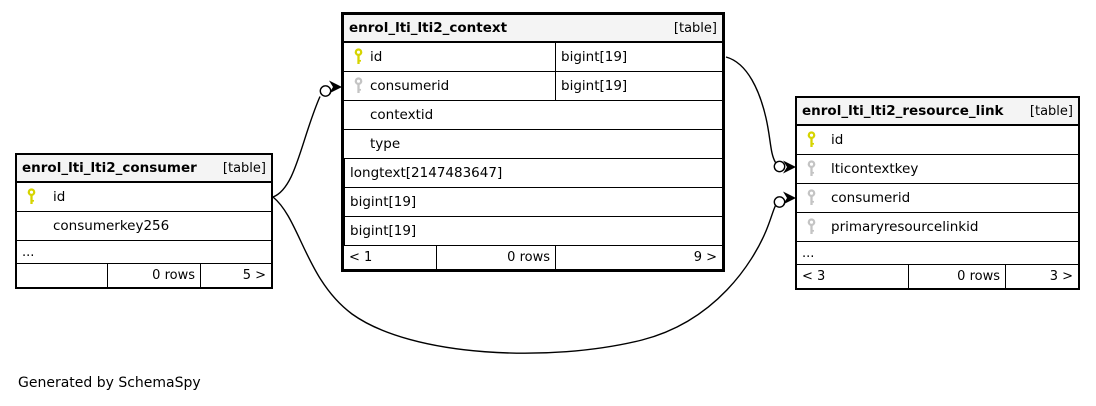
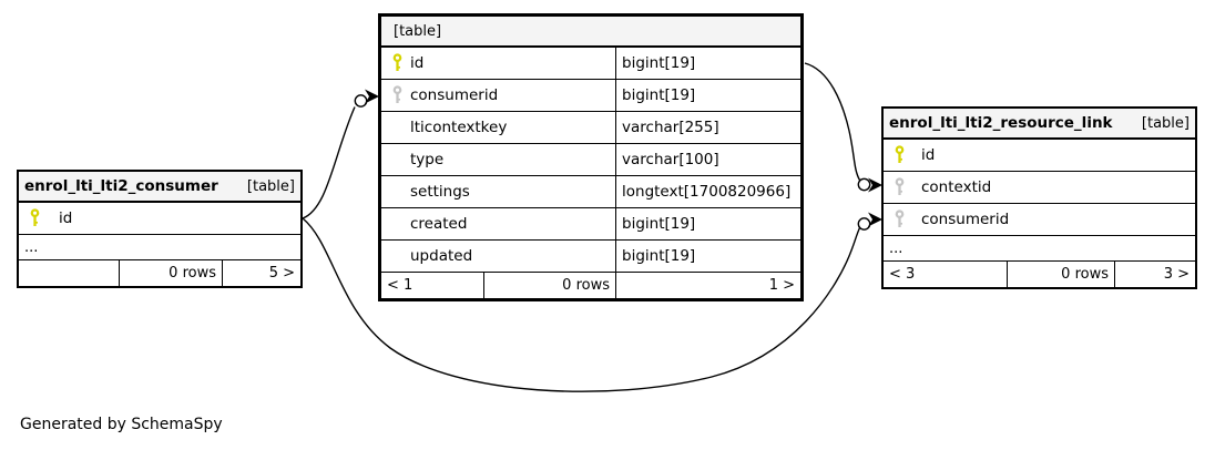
  enrol_lti_lti2_consumer
  [table]
  id
- consumerkey256
  ...
  0 rows
  5 >
- enrol_lti_lti2_context
  [table]
  id
  bigint[19]
  consumerid
  bigint[19]
- contextid
+ lticontextkey
+ varchar[255]
  type
+ varchar[100]
+ settings
- longtext[2147483647]
+ longtext[1700820966]
+ created
  bigint[19]
+ updated
  bigint[19]
  < 1
  0 rows
- 9 >
+ 1 >
  enrol_lti_lti2_resource_link
  [table]
  id
- lticontextkey
+ contextid
  consumerid
- primaryresourcelinkid
  ...
  < 3
  0 rows
  3 >
  Generated by SchemaSpy
